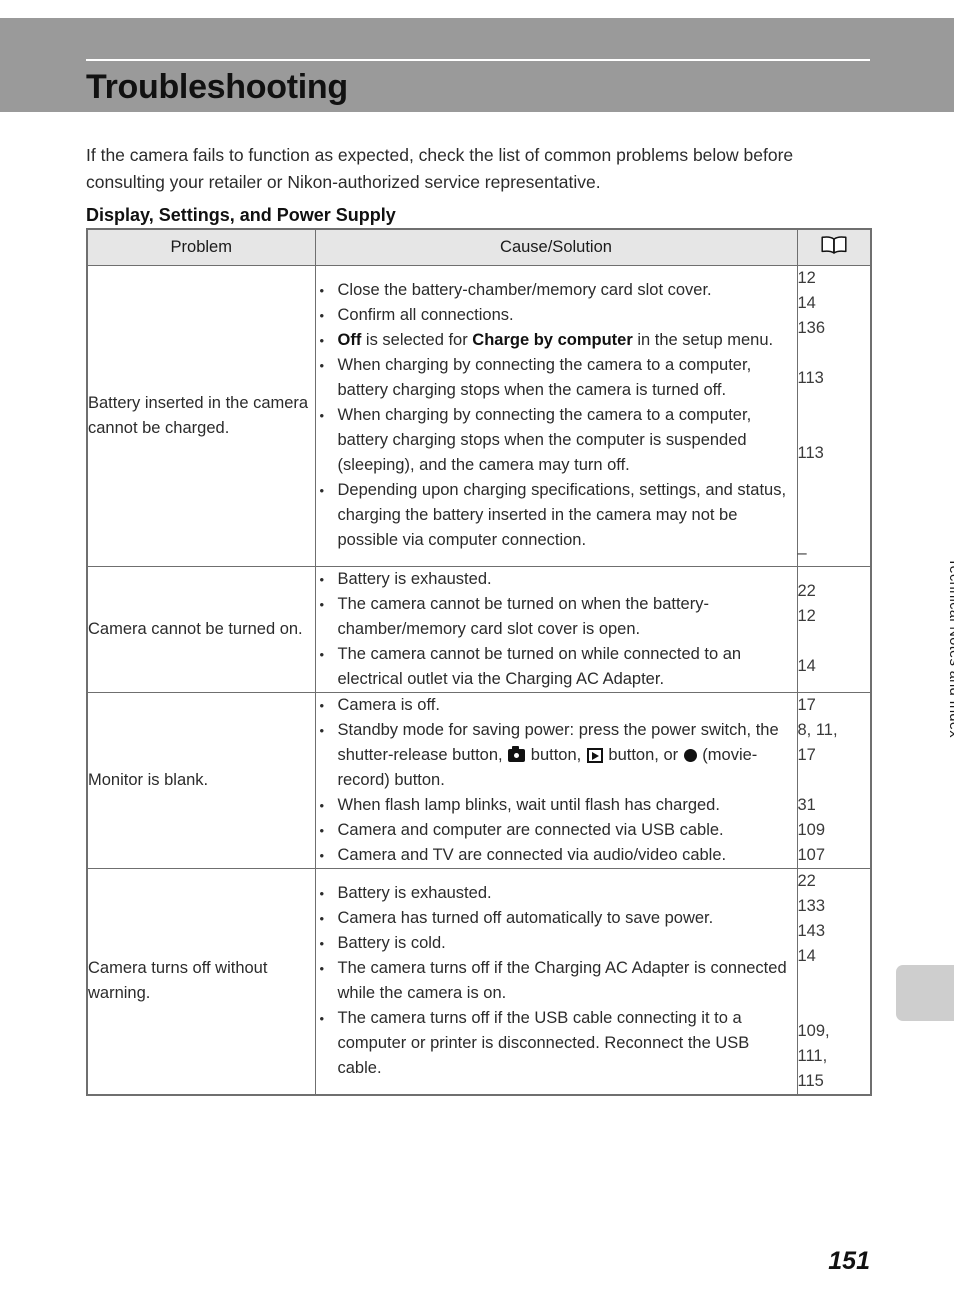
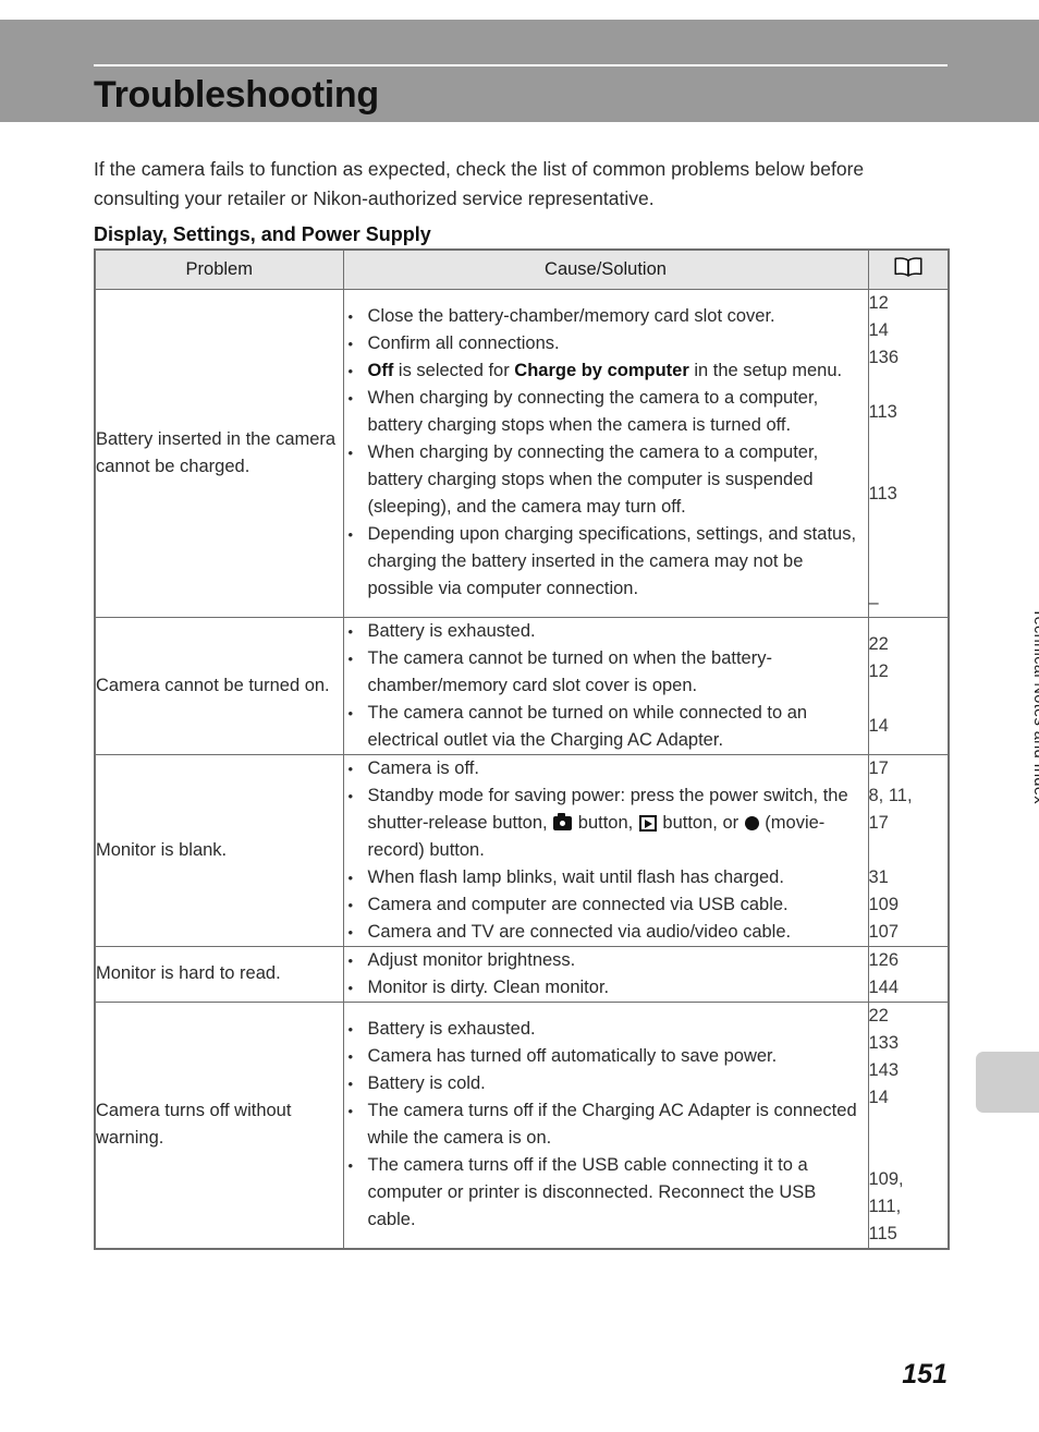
  Troubleshooting
  If the camera fails to function as expected, check the list of common problems below before consulting your retailer or Nikon-authorized service representative.
  Display, Settings, and Power Supply
  Problem	Cause/Solution
  Battery inserted in the camera cannot be charged.	Close the battery-chamber/memory card slot cover.Confirm all connections.Off is selected for Charge by computer in the setup menu.When charging by connecting the camera to a computer, battery charging stops when the camera is turned off.When charging by connecting the camera to a computer, battery charging stops when the computer is suspended (sleeping), and the camera may turn off.Depending upon charging specifications, settings, and status, charging the battery inserted in the camera may not be possible via computer connection.	1214136 113 113 –
  Camera cannot be turned on.	Battery is exhausted.The camera cannot be turned on when the battery-chamber/memory card slot cover is open.The camera cannot be turned on while connected to an electrical outlet via the Charging AC Adapter.	2212 14
  Monitor is blank.	Camera is off.Standby mode for saving power: press the power switch, the shutter-release button, button, button, or (movie-record) button.When flash lamp blinks, wait until flash has charged.Camera and computer are connected via USB cable.Camera and TV are connected via audio/video cable.	178, 11,17 31109107
+ Monitor is hard to read.	Adjust monitor brightness.Monitor is dirty. Clean monitor.	126144
  Camera turns off without warning.	Battery is exhausted.Camera has turned off automatically to save power.Battery is cold.The camera turns off if the Charging AC Adapter is connected while the camera is on.The camera turns off if the USB cable connecting it to a computer or printer is disconnected. Reconnect the USB cable.	2213314314 109,111,115
  151
